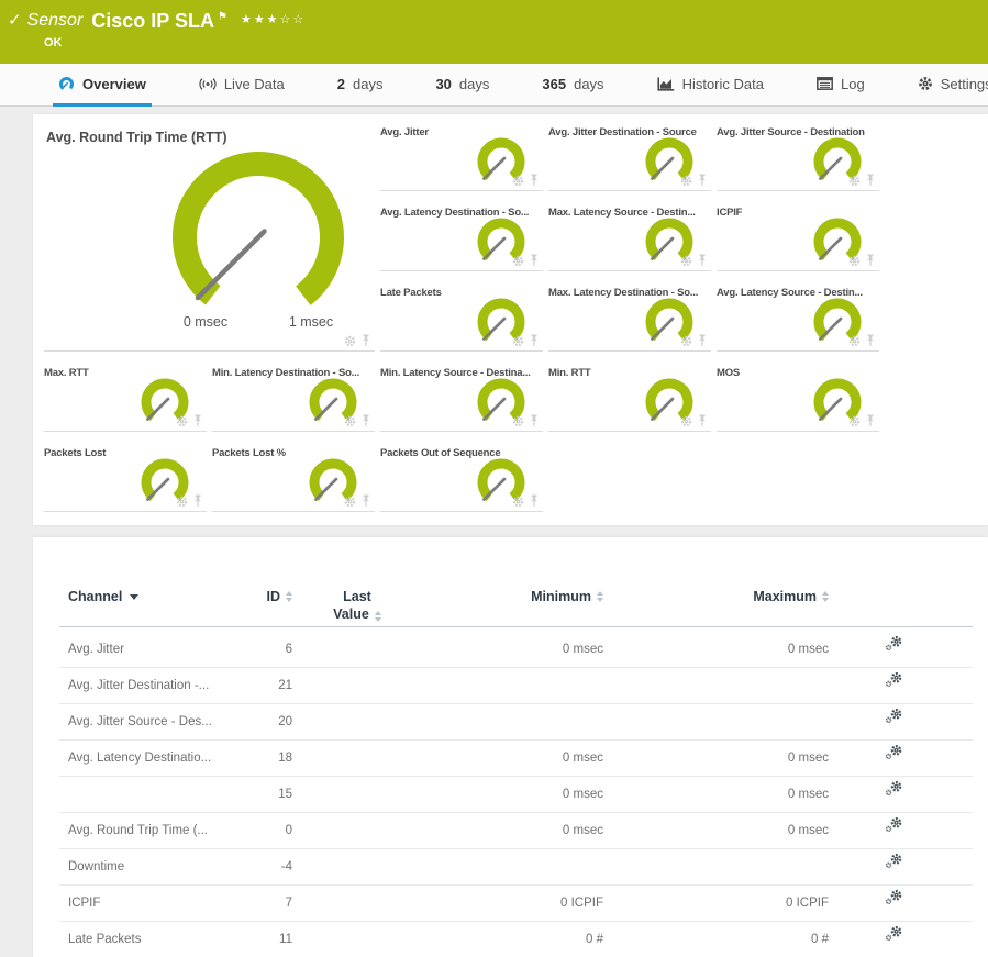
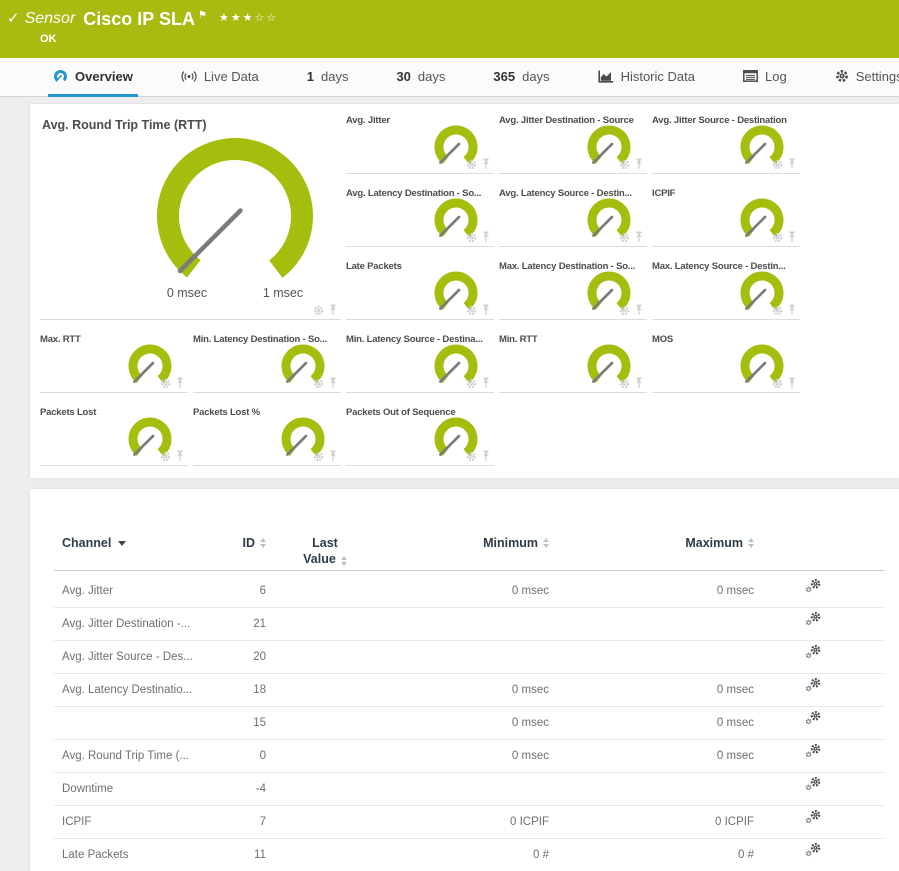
  ✓
  Sensor
  Cisco IP SLA
  ⚑
  ★★★☆☆
  OK
  Overview
  Live Data
- 2
+ 1
  days
  30
  days
  365
  days
  Historic Data
  Log
  Setting
  Avg. Round Trip Time (RTT)
  0 msec
  1 msec
  Avg. Jitter
  Avg. Jitter Destination - Source
  Avg. Jitter Source - Destination
  Avg. Latency Destination - So...
- Max. Latency Source - Destin...
+ Avg. Latency Source - Destin...
  ICPIF
  Late Packets
  Max. Latency Destination - So...
- Avg. Latency Source - Destin...
+ Max. Latency Source - Destin...
  Max. RTT
  Min. Latency Destination - So...
  Min. Latency Source - Destina...
  Min. RTT
  MOS
  Packets Lost
  Packets Lost %
  Packets Out of Sequence
  Channel
  ID
  Last
  Value
  Minimum
  Maximum
  Avg. Jitter
  6
  0 msec
  0 msec
  Avg. Jitter Destination -...
  21
  Avg. Jitter Source - Des...
  20
  Avg. Latency Destinatio...
  18
  0 msec
  0 msec
  15
  0 msec
  0 msec
  Avg. Round Trip Time (...
  0
  0 msec
  0 msec
  Downtime
  -4
  ICPIF
  7
  0 ICPIF
  0 ICPIF
  Late Packets
  11
  0 #
  0 #
